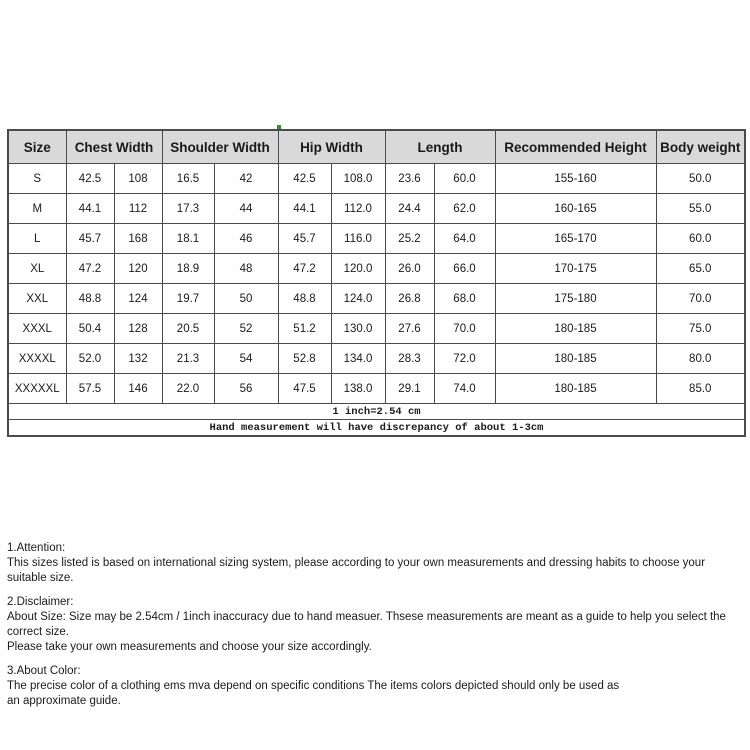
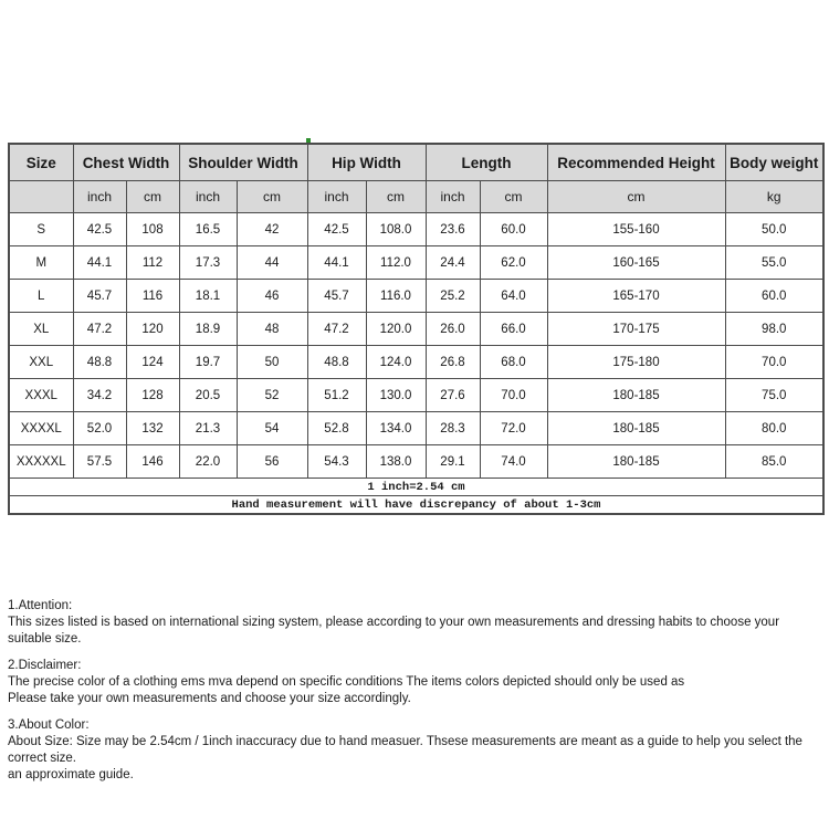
  Size	Chest Width	Shoulder Width	Hip Width	Length	Recommended Height	Body weight
+ 	inch	cm	inch	cm	inch	cm	inch	cm	cm	kg
  S	42.5	108	16.5	42	42.5	108.0	23.6	60.0	155-160	50.0
  M	44.1	112	17.3	44	44.1	112.0	24.4	62.0	160-165	55.0
- L	45.7	168	18.1	46	45.7	116.0	25.2	64.0	165-170	60.0
+ L	45.7	116	18.1	46	45.7	116.0	25.2	64.0	165-170	60.0
- XL	47.2	120	18.9	48	47.2	120.0	26.0	66.0	170-175	65.0
+ XL	47.2	120	18.9	48	47.2	120.0	26.0	66.0	170-175	98.0
  XXL	48.8	124	19.7	50	48.8	124.0	26.8	68.0	175-180	70.0
- XXXL	50.4	128	20.5	52	51.2	130.0	27.6	70.0	180-185	75.0
+ XXXL	34.2	128	20.5	52	51.2	130.0	27.6	70.0	180-185	75.0
  XXXXL	52.0	132	21.3	54	52.8	134.0	28.3	72.0	180-185	80.0
- XXXXXL	57.5	146	22.0	56	47.5	138.0	29.1	74.0	180-185	85.0
+ XXXXXL	57.5	146	22.0	56	54.3	138.0	29.1	74.0	180-185	85.0
  1 inch=2.54 cm
  Hand measurement will have discrepancy of about 1-3cm
  1.Attention:
  This sizes listed is based on international sizing system, please according to your own measurements and dressing habits to choose your suitable size.
  2.Disclaimer:
- About Size: Size may be 2.54cm / 1inch inaccuracy due to hand measuer. Thsese measurements are meant as a guide to help you select the correct size.
+ The precise color of a clothing ems mva depend on specific conditions The items colors depicted should only be used as
  Please take your own measurements and choose your size accordingly.
  3.About Color:
- The precise color of a clothing ems mva depend on specific conditions The items colors depicted should only be used as
+ About Size: Size may be 2.54cm / 1inch inaccuracy due to hand measuer. Thsese measurements are meant as a guide to help you select the correct size.
  an approximate guide.
